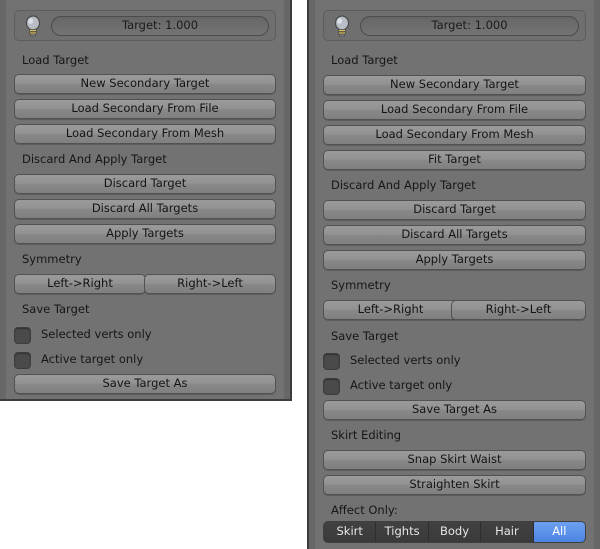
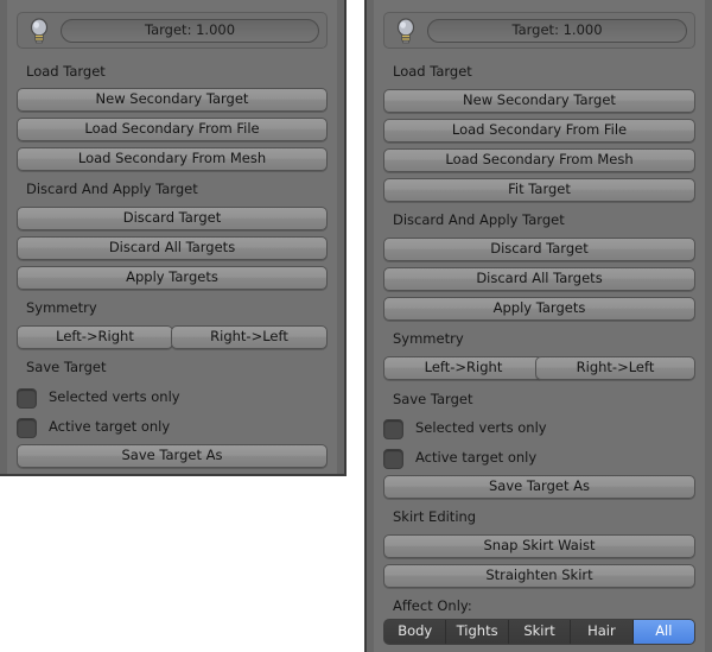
  Target: 1.000
  Load Target
  New Secondary Target
  Load Secondary From File
  Load Secondary From Mesh
  Discard And Apply Target
  Discard Target
  Discard All Targets
  Apply Targets
  Symmetry
  Left->Right
  Right->Left
  Save Target
  Selected verts only
  Active target only
  Save Target As
  Target: 1.000
  Load Target
  New Secondary Target
  Load Secondary From File
  Load Secondary From Mesh
  Fit Target
  Discard And Apply Target
  Discard Target
  Discard All Targets
  Apply Targets
  Symmetry
  Left->Right
  Right->Left
  Save Target
  Selected verts only
  Active target only
  Save Target As
  Skirt Editing
  Snap Skirt Waist
  Straighten Skirt
  Affect Only:
- Skirt
+ Body
  Tights
- Body
+ Skirt
  Hair
  All
